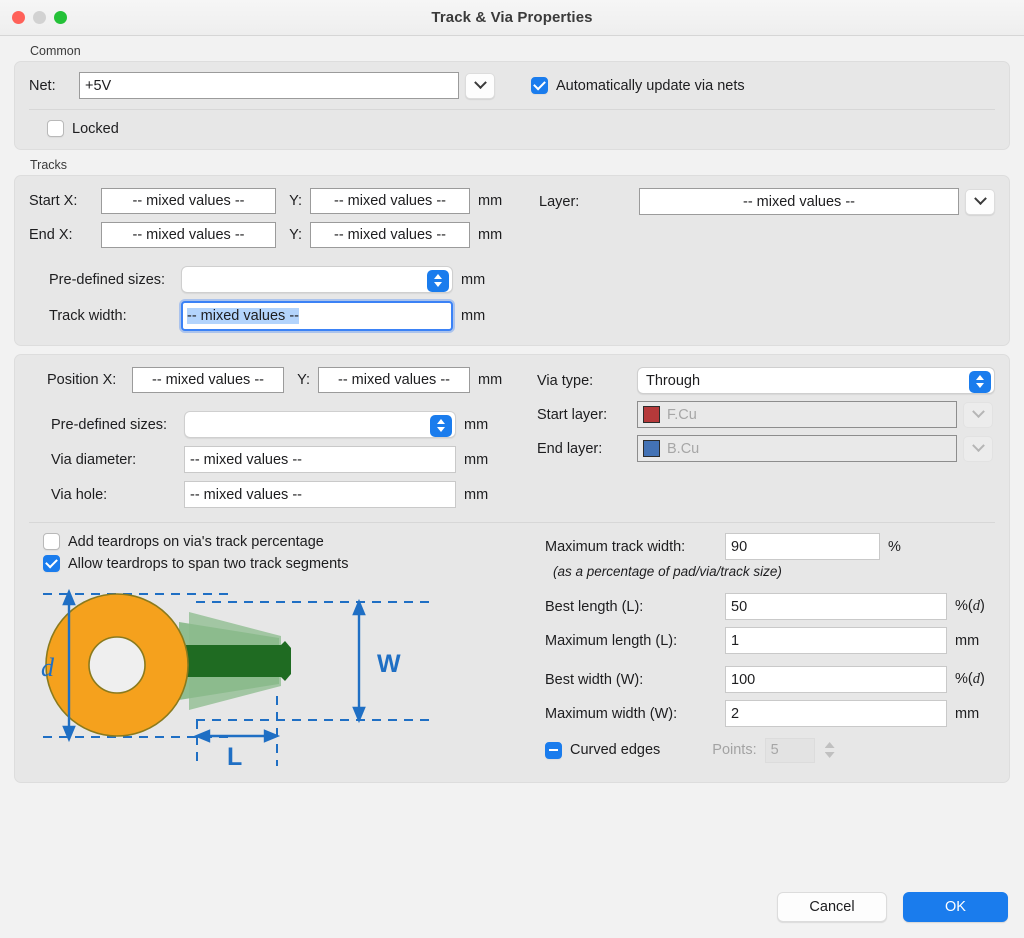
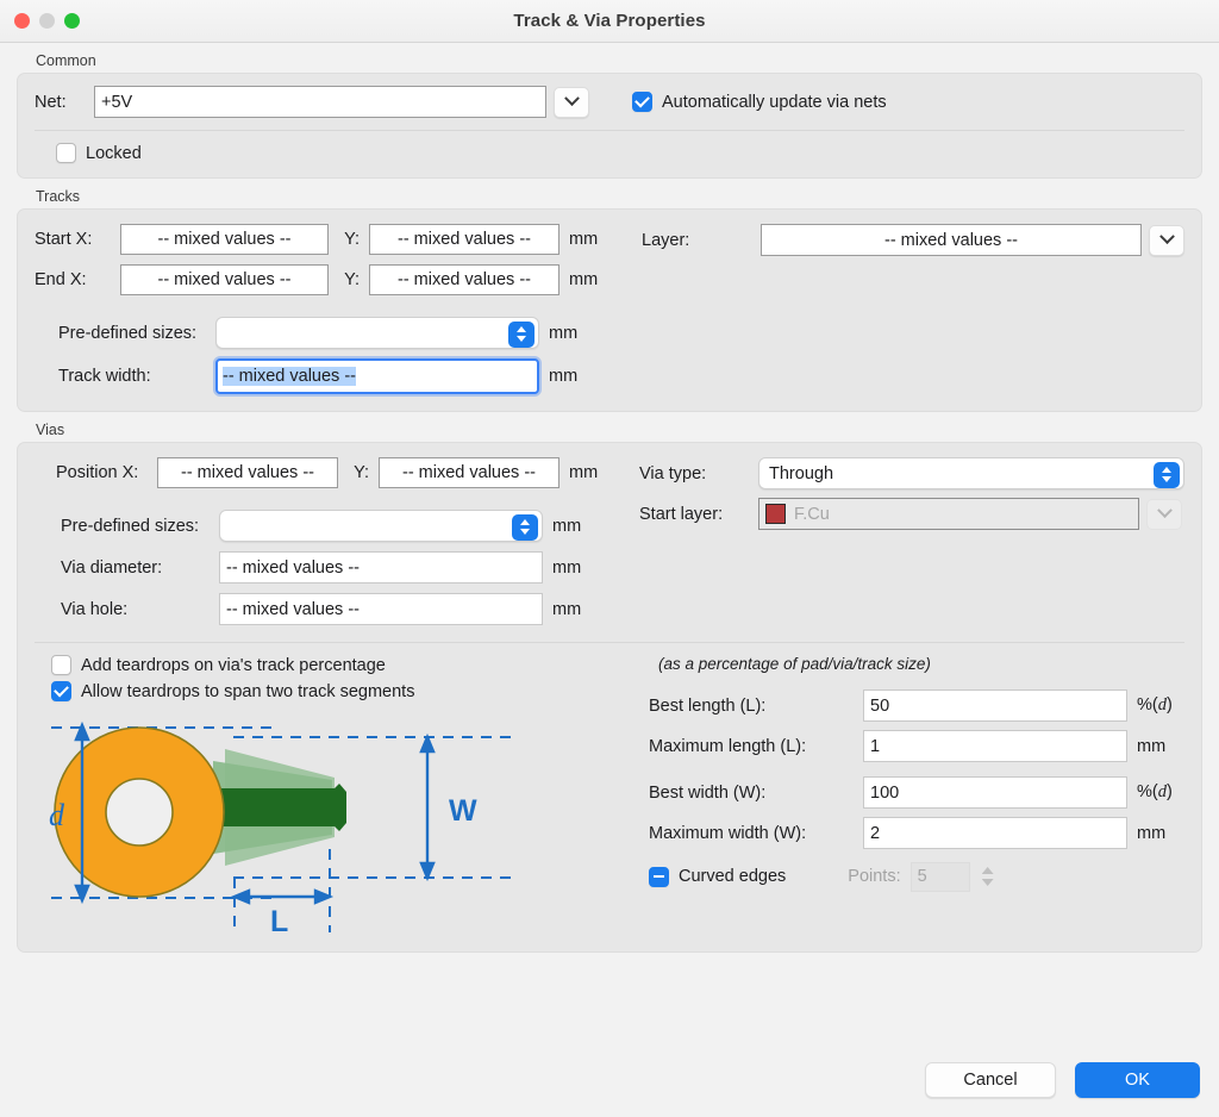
  Track & Via Properties
  Common
  Net:
  +5V
  Automatically update via nets
  Locked
  Tracks
  Start X:
  -- mixed values --
  Y:
  -- mixed values --
  mm
  End X:
  -- mixed values --
  Y:
  -- mixed values --
  mm
  Pre-defined sizes:
  mm
  Track width:
  -- mixed values --
  mm
  Layer:
  -- mixed values --
+ Vias
  Position X:
  -- mixed values --
  Y:
  -- mixed values --
  mm
  Pre-defined sizes:
  mm
  Via diameter:
  -- mixed values --
  mm
  Via hole:
  -- mixed values --
  mm
  Via type:
  Through
  Start layer:
  F.Cu
- End layer:
- B.Cu
  Add teardrops on via's track percentage
  Allow teardrops to span two track segments
  d
  W
  L
- Maximum track width:
- 90
- %
  (as a percentage of pad/via/track size)
  Best length (L):
  50
  %(d)
  Maximum length (L):
  1
  mm
  Best width (W):
  100
  %(d)
  Maximum width (W):
  2
  mm
  Curved edges
  Points:
  5
  Cancel
  OK
